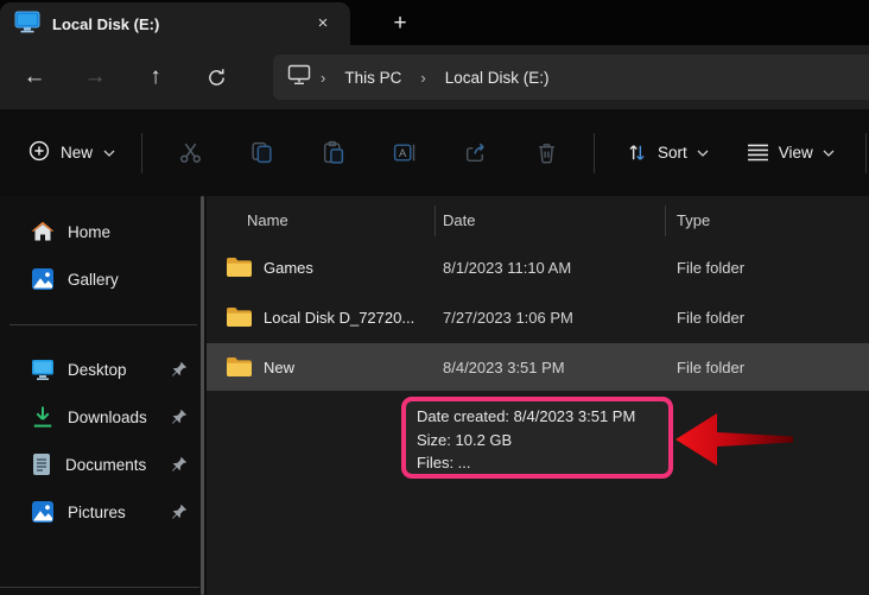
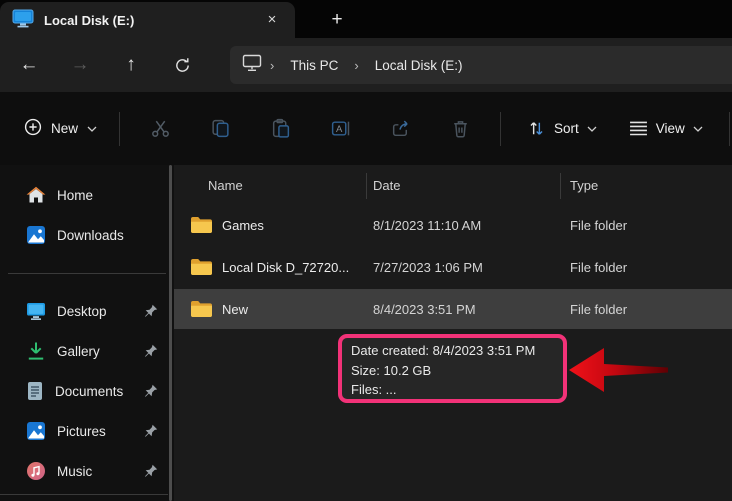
  Local Disk (E:)
  ×
  +
  ←
  →
  ↑
  ›
  This PC
  ›
  Local Disk (E:)
  New
  A
  Sort
  View
  Home
- Gallery
+ Downloads
  Desktop
- Downloads
+ Gallery
  Documents
  Pictures
+ Music
  Name
  Date
  Type
  Games
  8/1/2023 11:10 AM
  File folder
  Local Disk D_72720...
  7/27/2023 1:06 PM
  File folder
  New
  8/4/2023 3:51 PM
  File folder
  Date created: 8/4/2023 3:51 PM
  Size: 10.2 GB
  Files: ...
